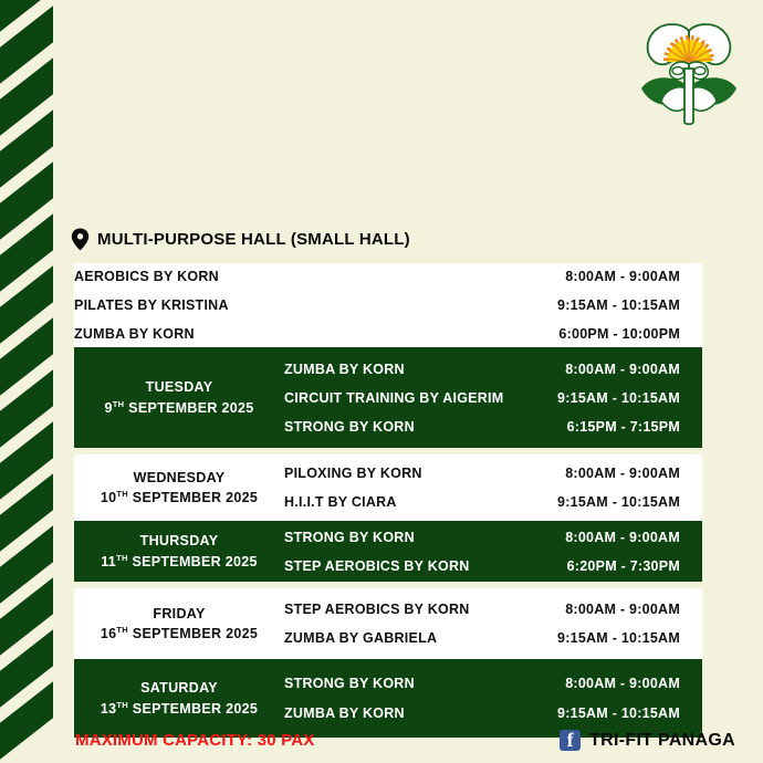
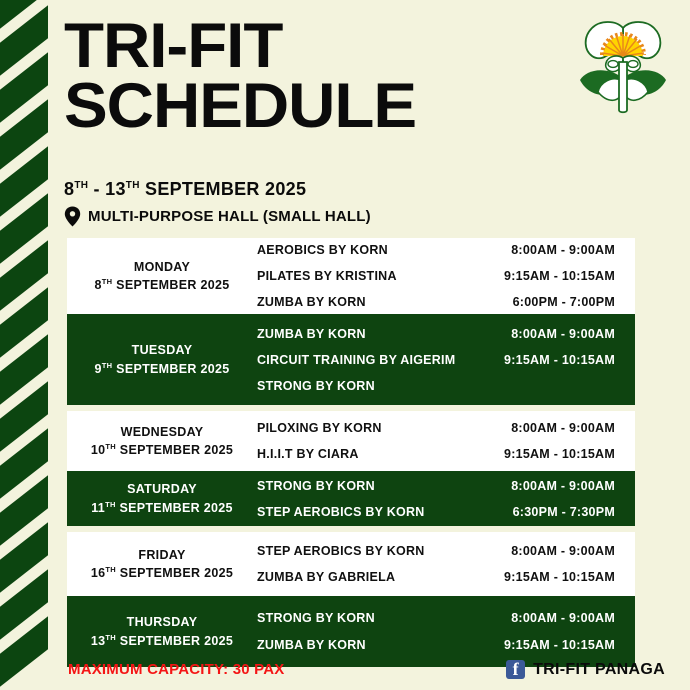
+ TRI-FIT
+ SCHEDULE
+ 8TH - 13TH SEPTEMBER 2025
  MULTI-PURPOSE HALL (SMALL HALL)
+ MONDAY
+ 8TH SEPTEMBER 2025
  AEROBICS BY KORN
  8:00AM - 9:00AM
  PILATES BY KRISTINA
  9:15AM - 10:15AM
  ZUMBA BY KORN
- 6:00PM - 10:00PM
+ 6:00PM - 7:00PM
  TUESDAY
  9TH SEPTEMBER 2025
  ZUMBA BY KORN
  8:00AM - 9:00AM
  CIRCUIT TRAINING BY AIGERIM
  9:15AM - 10:15AM
  STRONG BY KORN
- 6:15PM - 7:15PM
  WEDNESDAY
  10TH SEPTEMBER 2025
  PILOXING BY KORN
  8:00AM - 9:00AM
  H.I.I.T BY CIARA
  9:15AM - 10:15AM
- THURSDAY
+ SATURDAY
  11TH SEPTEMBER 2025
  STRONG BY KORN
  8:00AM - 9:00AM
  STEP AEROBICS BY KORN
- 6:20PM - 7:30PM
+ 6:30PM - 7:30PM
  FRIDAY
  16TH SEPTEMBER 2025
  STEP AEROBICS BY KORN
  8:00AM - 9:00AM
  ZUMBA BY GABRIELA
  9:15AM - 10:15AM
- SATURDAY
+ THURSDAY
  13TH SEPTEMBER 2025
  STRONG BY KORN
  8:00AM - 9:00AM
  ZUMBA BY KORN
  9:15AM - 10:15AM
  MAXIMUM CAPACITY: 30 PAX
  TRI-FIT PANAGA
